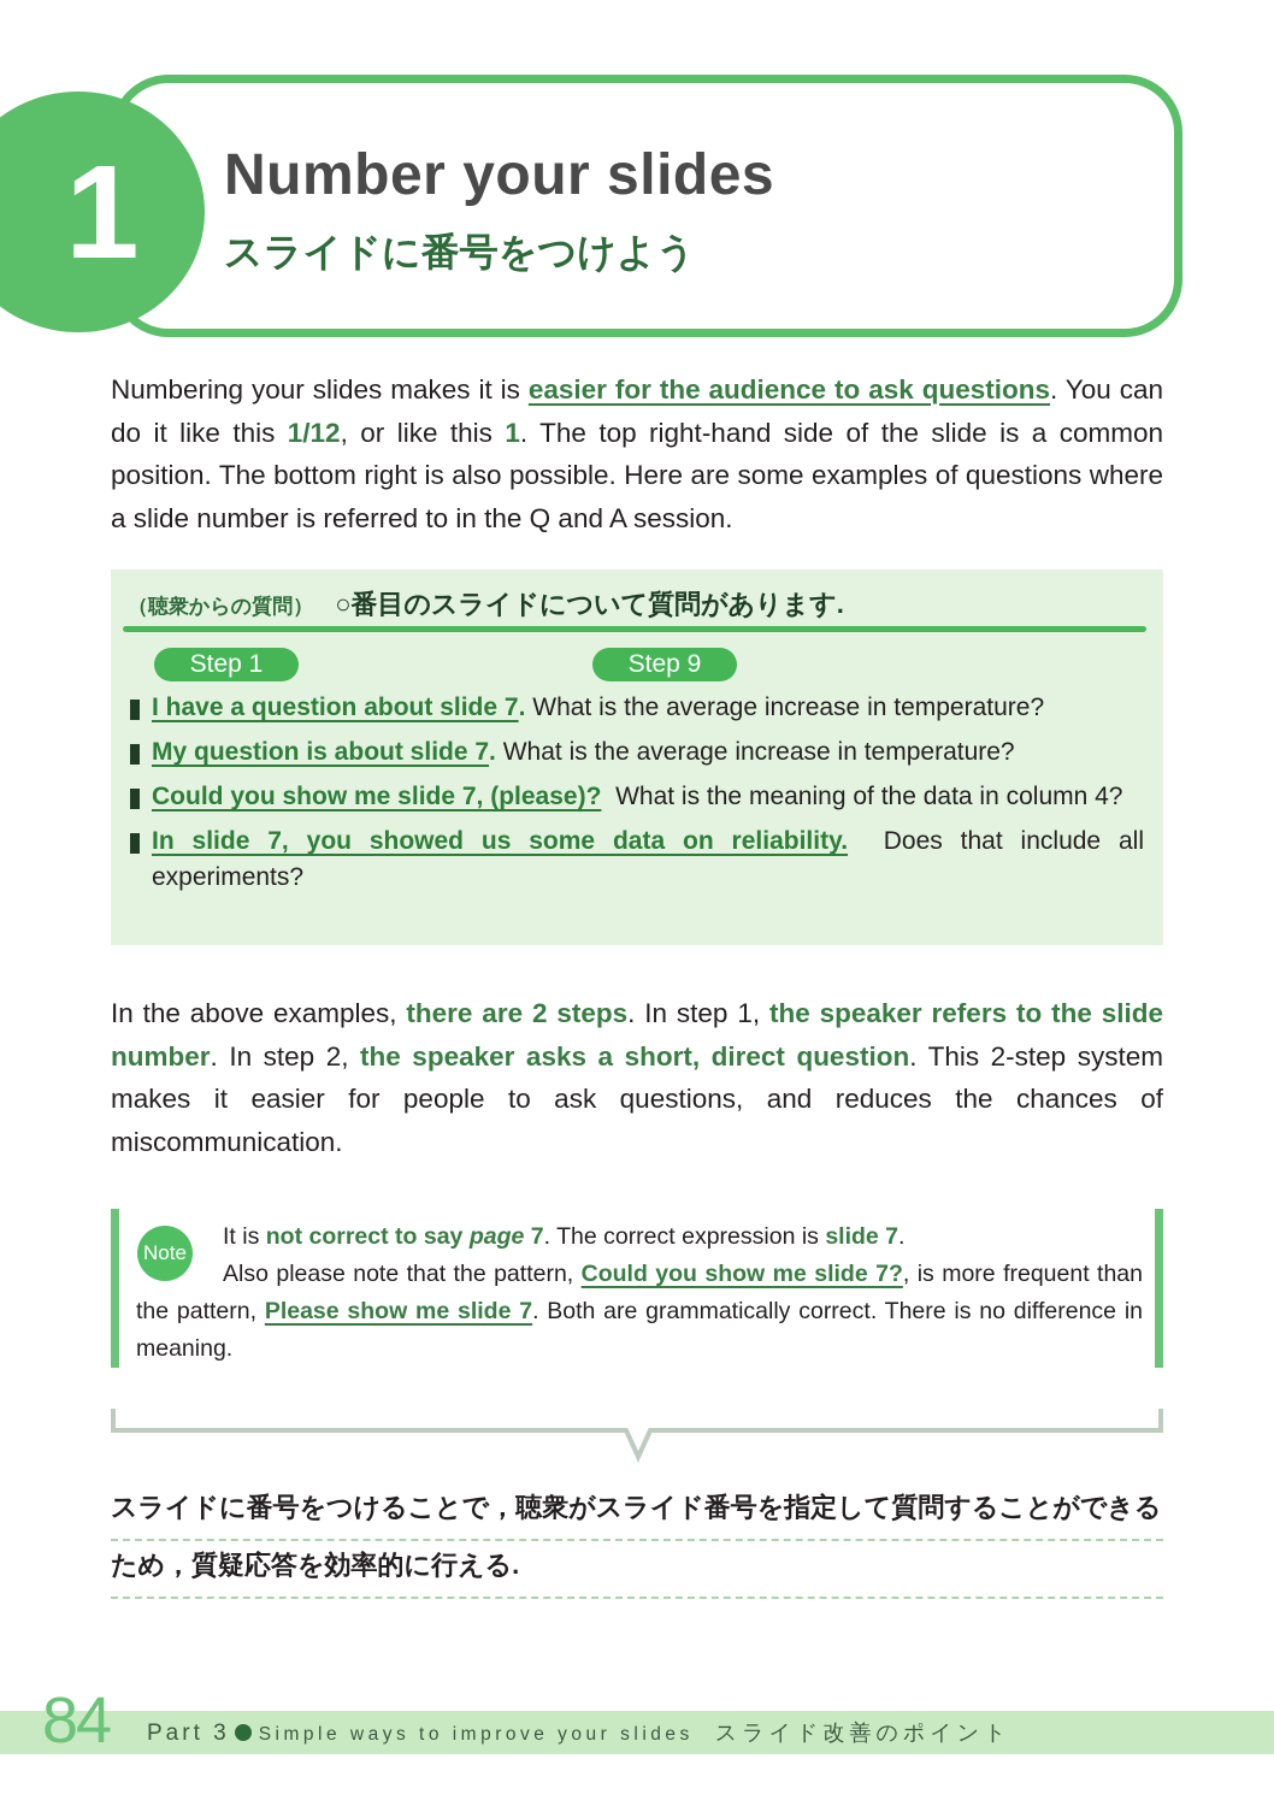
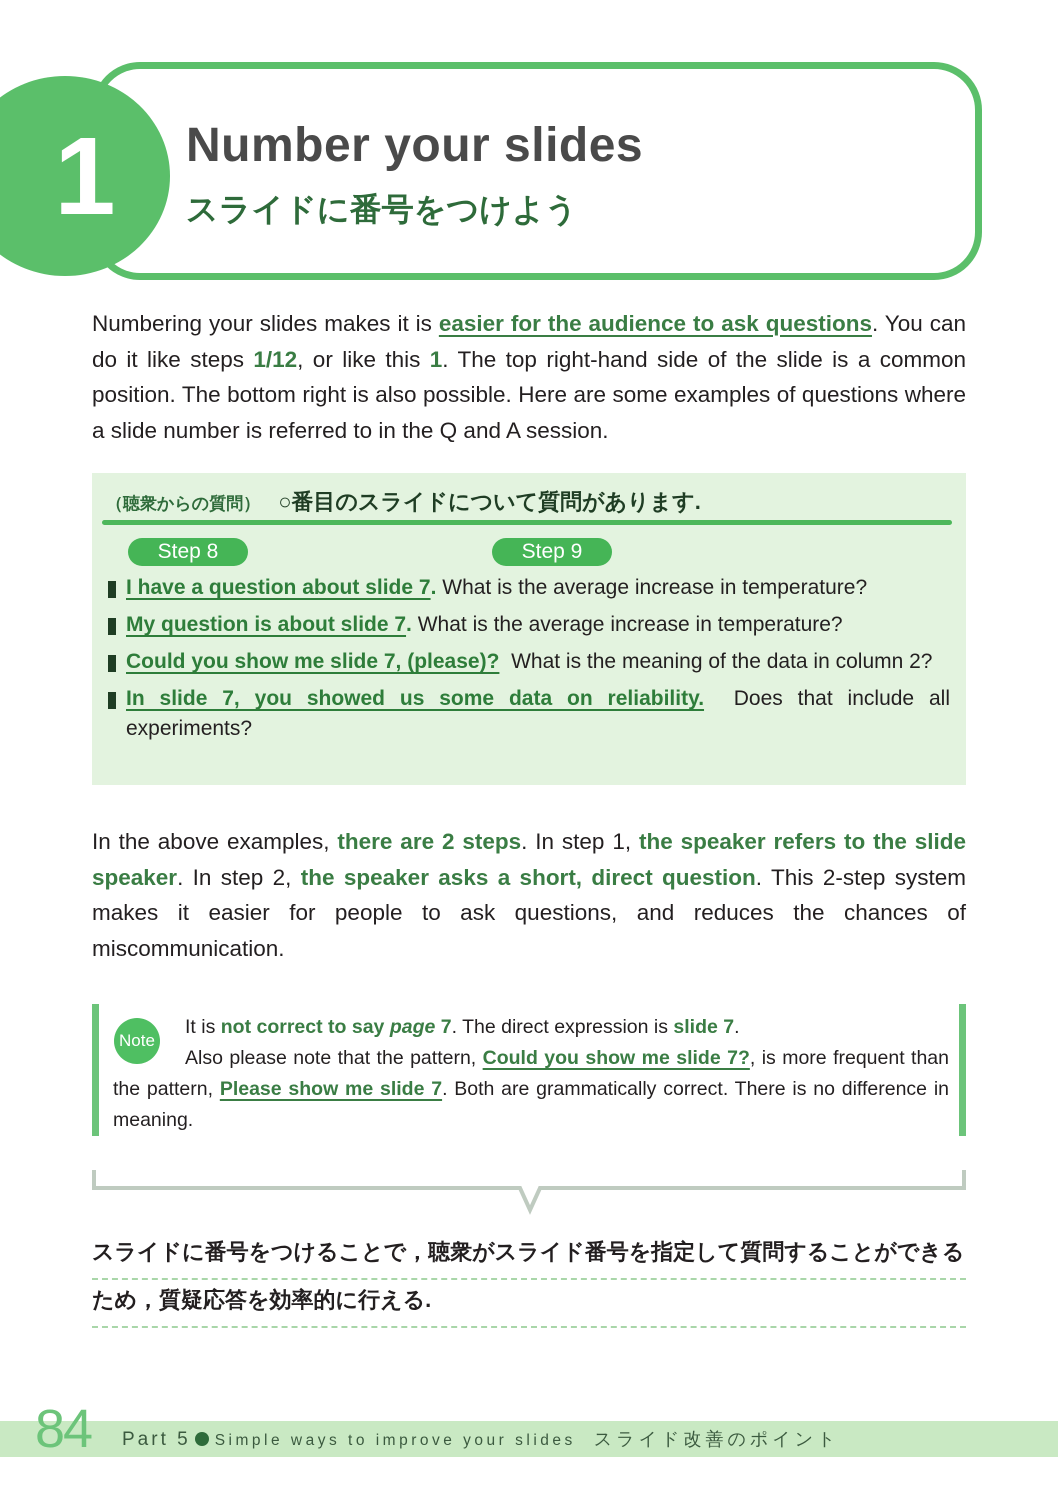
  1
  Number your slides
  スライドに番号をつけよう
- Numbering your slides makes it is easier for the audience to ask questions. You can do it like this 1/12, or like this 1. The top right-hand side of the slide is a common position. The bottom right is also possible. Here are some examples of questions where a slide number is referred to in the Q and A session.
+ Numbering your slides makes it is easier for the audience to ask questions. You can do it like steps 1/12, or like this 1. The top right-hand side of the slide is a common position. The bottom right is also possible. Here are some examples of questions where a slide number is referred to in the Q and A session.
  （聴衆からの質問） ○番目のスライドについて質問があります.
- Step 1
+ Step 8
  Step 9
  I have a question about slide 7. What is the average increase in temperature?
  My question is about slide 7. What is the average increase in temperature?
- Could you show me slide 7, (please)? What is the meaning of the data in column 4?
+ Could you show me slide 7, (please)? What is the meaning of the data in column 2?
  In slide 7, you showed us some data on reliability. Does that include all experiments?
- In the above examples, there are 2 steps. In step 1, the speaker refers to the slide number. In step 2, the speaker asks a short, direct question. This 2-step system makes it easier for people to ask questions, and reduces the chances of miscommunication.
+ In the above examples, there are 2 steps. In step 1, the speaker refers to the slide speaker. In step 2, the speaker asks a short, direct question. This 2-step system makes it easier for people to ask questions, and reduces the chances of miscommunication.
  Note
- It is not correct to say page 7. The correct expression is slide 7.
+ It is not correct to say page 7. The direct expression is slide 7.
  Also please note that the pattern, Could you show me slide 7?, is more frequent than the pattern, Please show me slide 7. Both are grammatically correct. There is no difference in meaning.
  スライドに番号をつけることで，聴衆がスライド番号を指定して質問することができる
  ため，質疑応答を効率的に行える.
  84
- Part 3 Simple ways to improve your slides スライド改善のポイント
+ Part 5 Simple ways to improve your slides スライド改善のポイント
